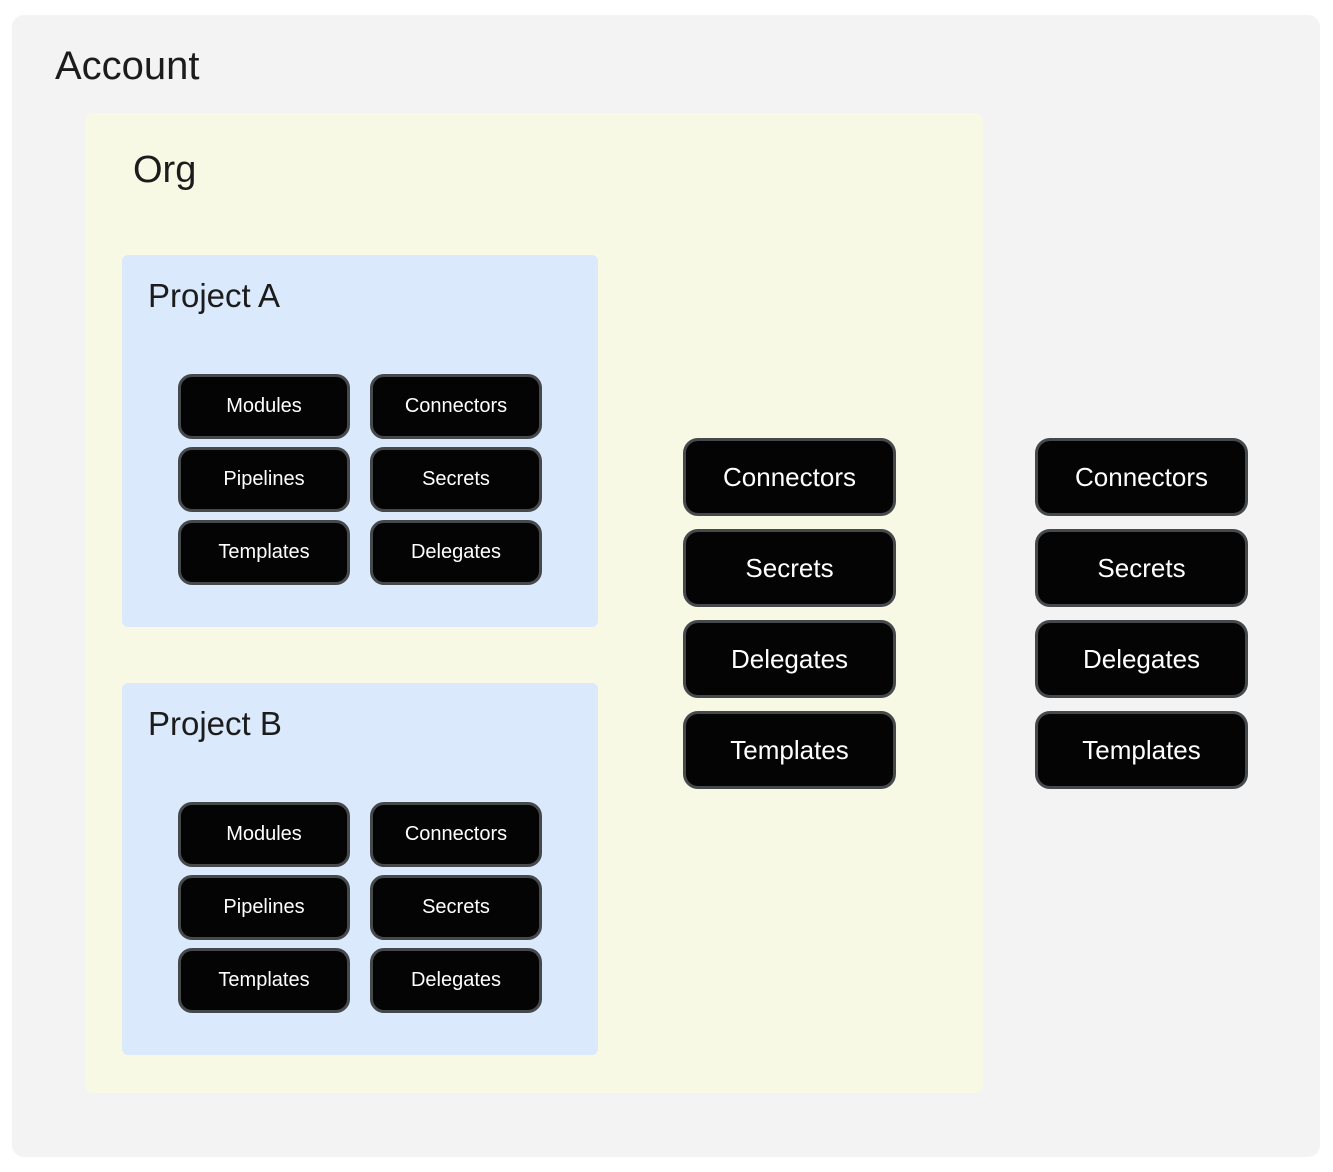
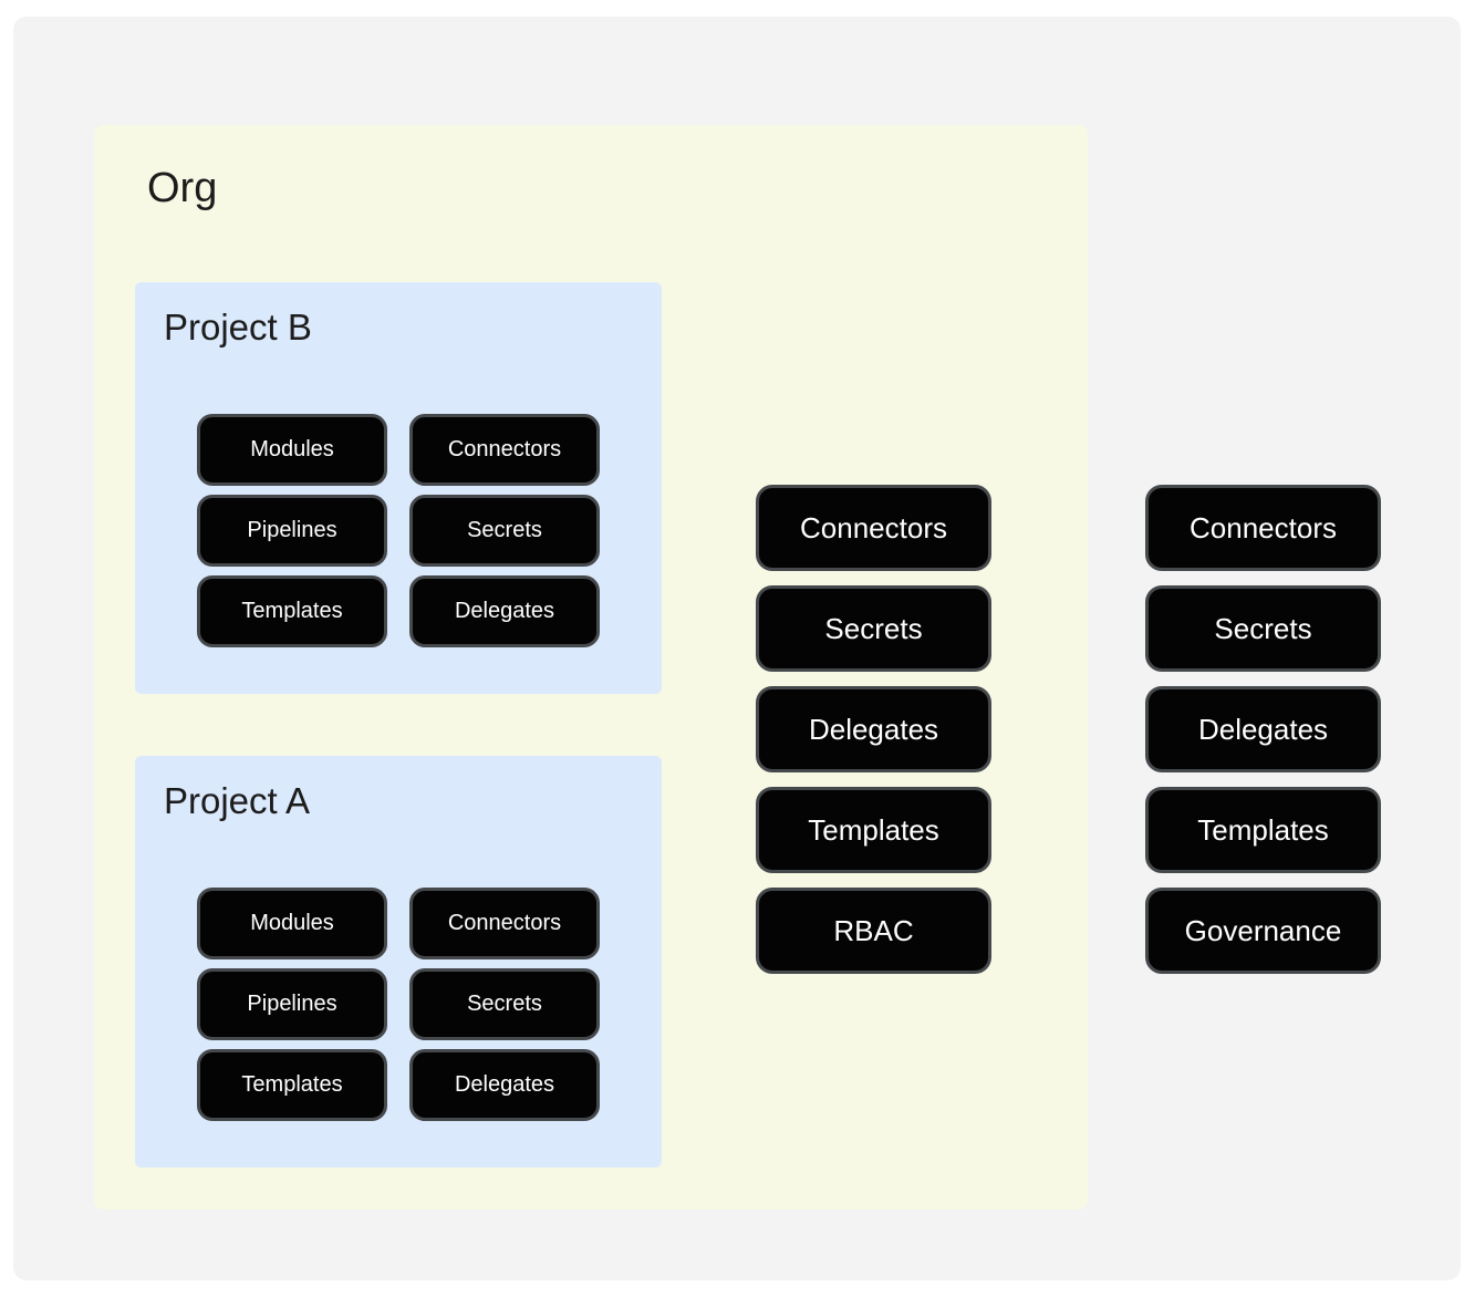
- Account
  Org
- Project A
+ Project B
  Modules
  Connectors
  Pipelines
  Secrets
  Templates
  Delegates
- Project B
+ Project A
  Modules
  Connectors
  Pipelines
  Secrets
  Templates
  Delegates
  Connectors
  Secrets
  Delegates
  Templates
+ RBAC
  Connectors
  Secrets
  Delegates
  Templates
+ Governance
